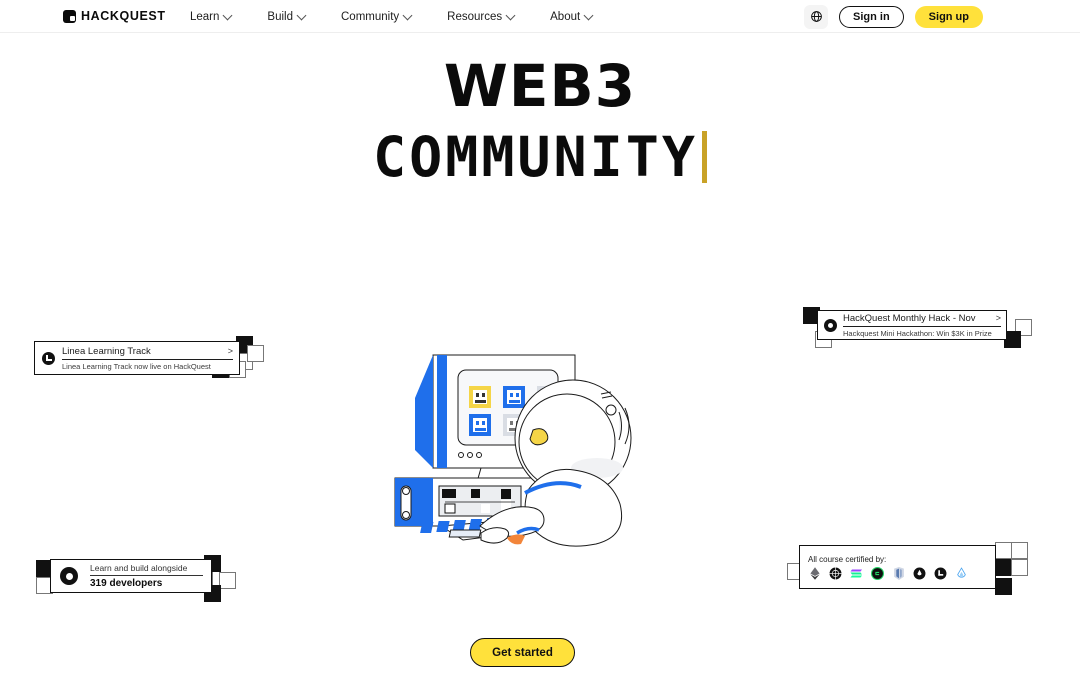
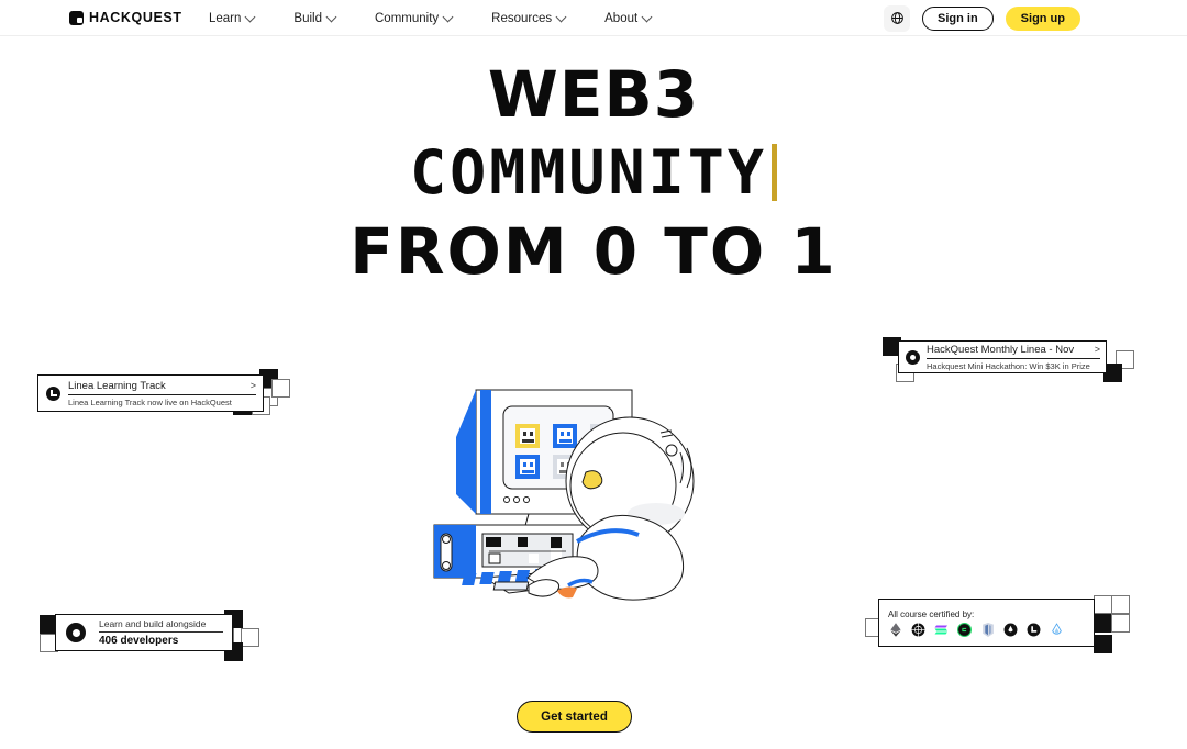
  HACKQUEST
  Learn
  Build
  Community
  Resources
  About
  Sign in
  Sign up
  WEB3
  COMMUNITY
+ FROM 0 TO 1
  Linea Learning Track
  >
  Linea Learning Track now live on HackQuest
- HackQuest Monthly Hack - Nov
+ HackQuest Monthly Linea - Nov
  >
  Hackquest Mini Hackathon: Win $3K in Prize
  Learn and build alongside
- 319 developers
+ 406 developers
  All course certified by:
  Get started
